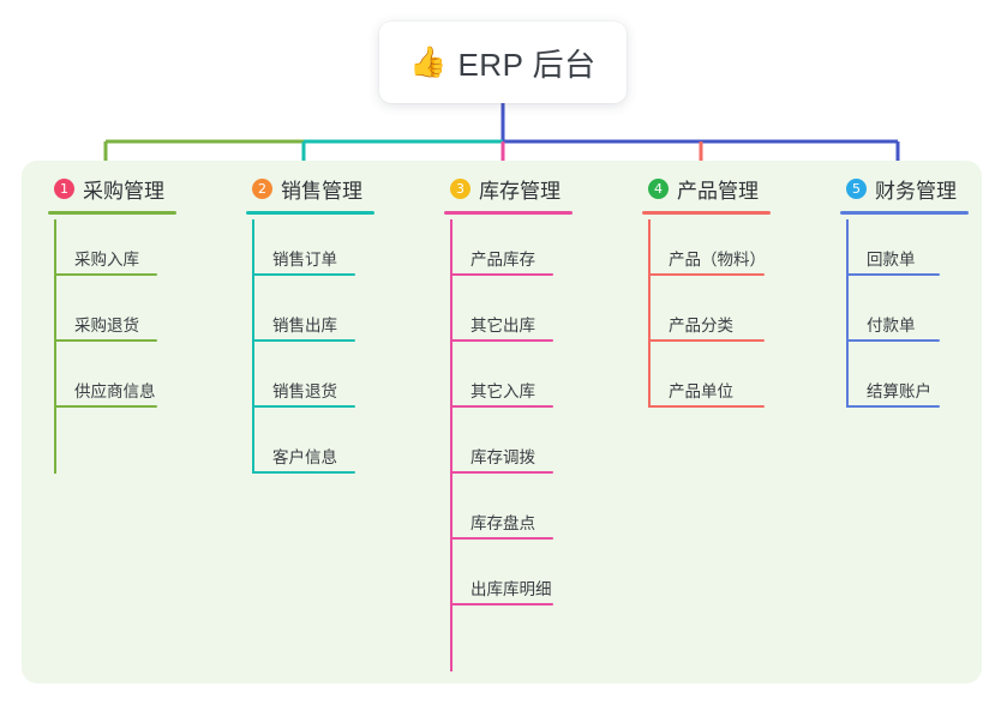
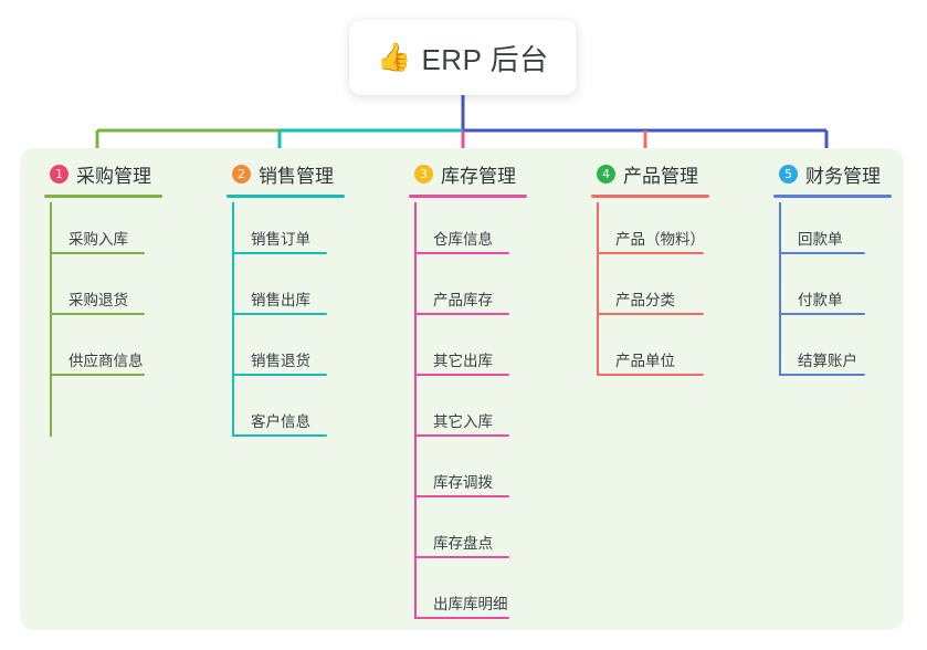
  👍
  ERP 后台
  1
  采购管理
  采购入库
  采购退货
  供应商信息
  2
  销售管理
  销售订单
  销售出库
  销售退货
  客户信息
  3
  库存管理
+ 仓库信息
  产品库存
  其它出库
  其它入库
  库存调拨
  库存盘点
  出库库明细
  4
  产品管理
  产品（物料）
  产品分类
  产品单位
  5
  财务管理
  回款单
  付款单
  结算账户
